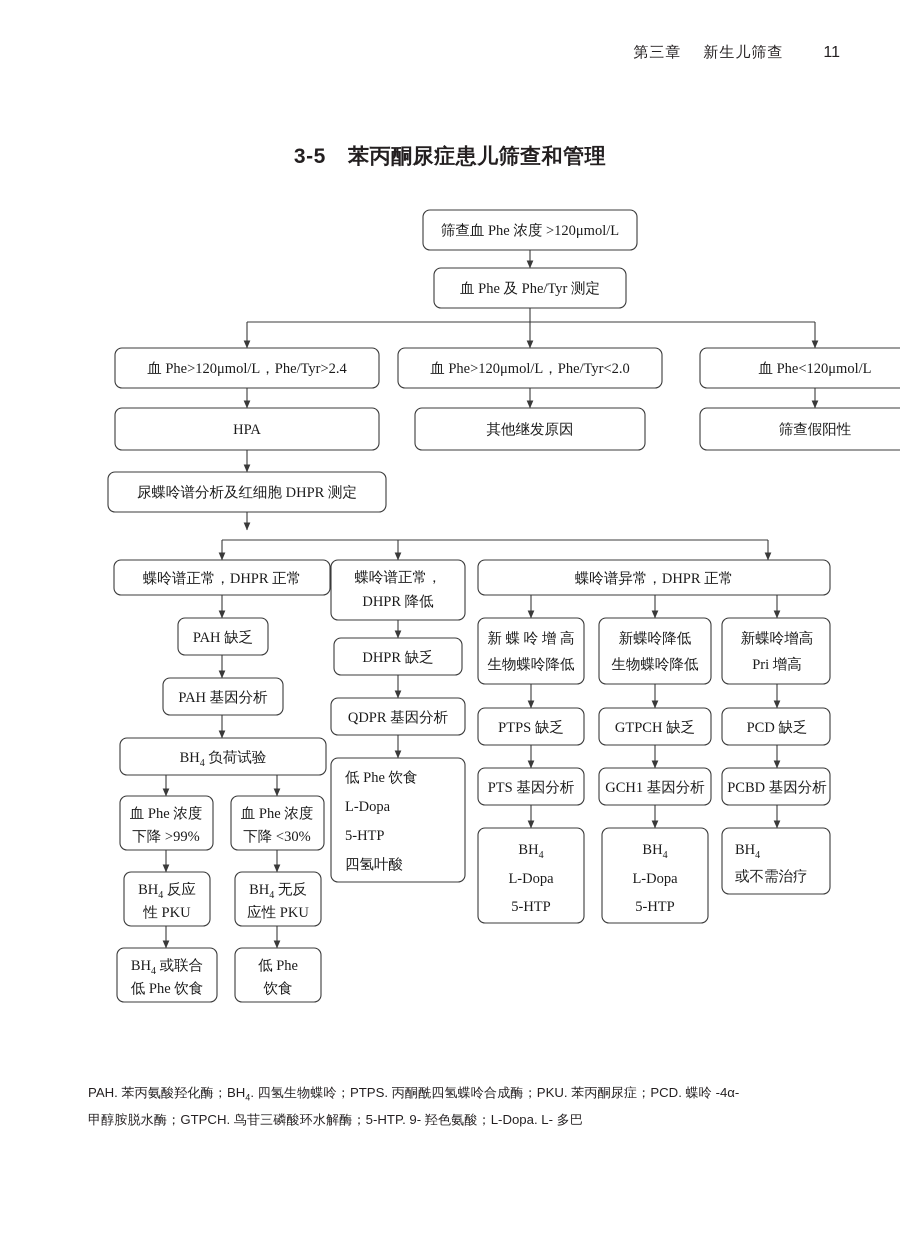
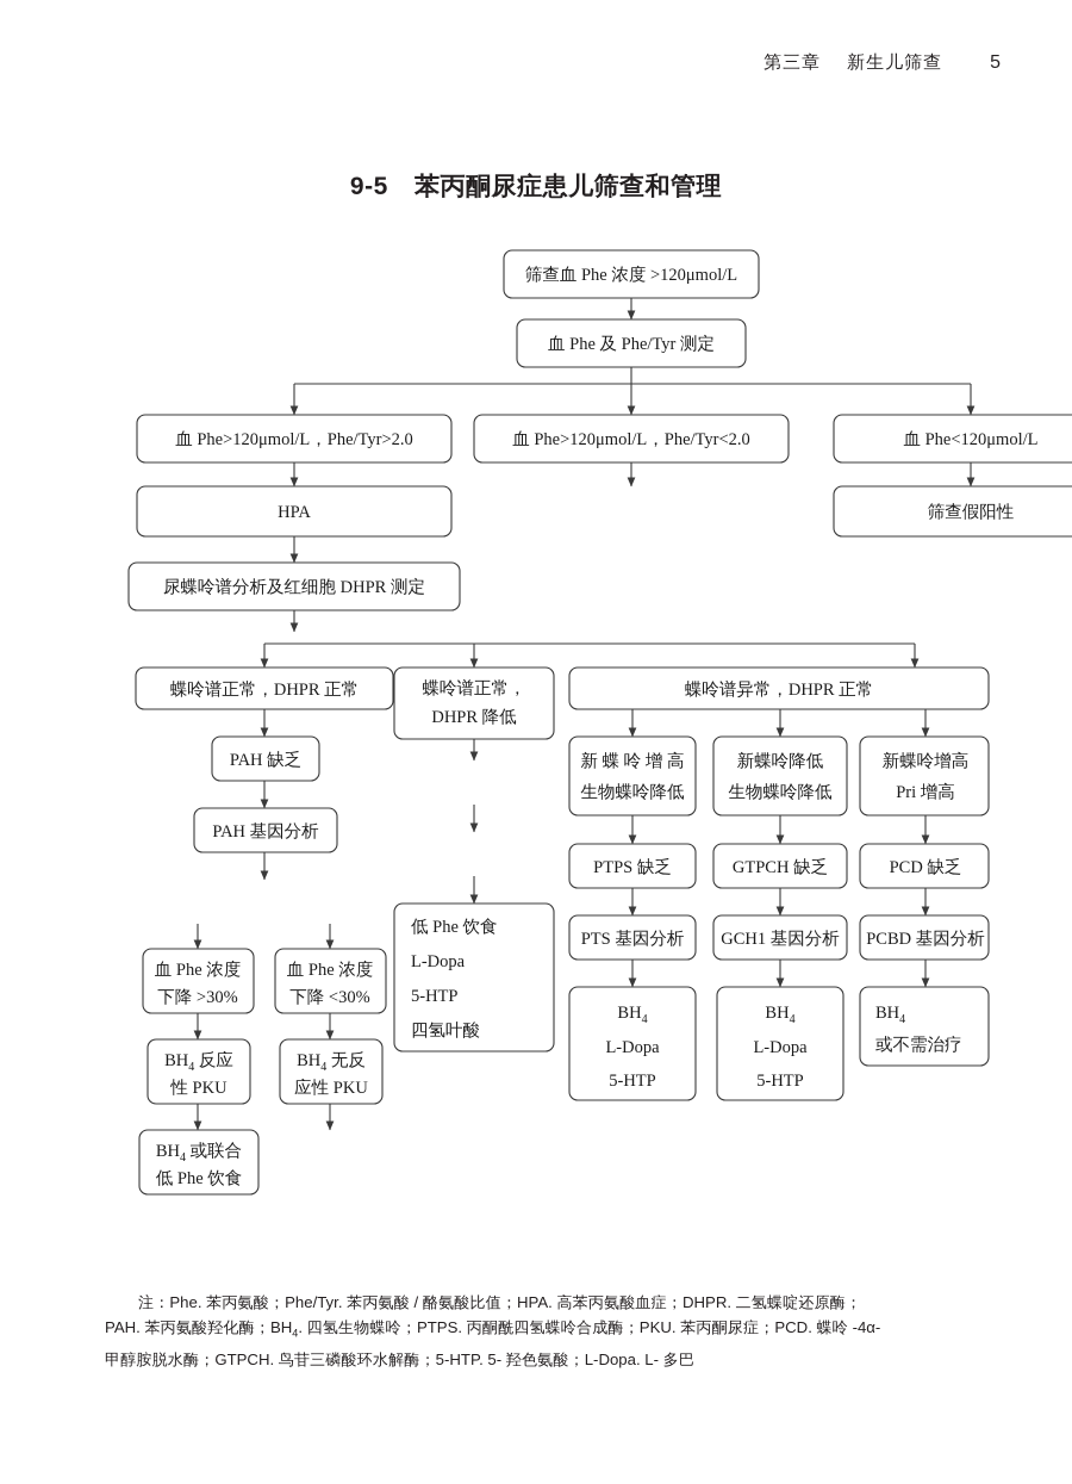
  第三章
  新生儿筛查
- 11
+ 5
- 3-5 苯丙酮尿症患儿筛查和管理
+ 9-5 苯丙酮尿症患儿筛查和管理
  筛查血 Phe 浓度 >120μmol/L
  血 Phe 及 Phe/Tyr 测定
- 血 Phe>120μmol/L，Phe/Tyr>2.4
+ 血 Phe>120μmol/L，Phe/Tyr>2.0
  血 Phe>120μmol/L，Phe/Tyr<2.0
  血 Phe<120μmol/L
  HPA
- 其他继发原因
  筛查假阳性
  尿蝶呤谱分析及红细胞 DHPR 测定
  蝶呤谱正常，DHPR 正常
  蝶呤谱正常，
  DHPR 降低
  蝶呤谱异常，DHPR 正常
  PAH 缺乏
  PAH 基因分析
- BH4 负荷试验
  血 Phe 浓度
- 下降 >99%
+ 下降 >30%
  血 Phe 浓度
  下降 <30%
  BH4 反应
  性 PKU
  BH4 无反
  应性 PKU
  BH4 或联合
  低 Phe 饮食
- 低 Phe
- 饮食
- DHPR 缺乏
- QDPR 基因分析
  低 Phe 饮食
  L-Dopa
  5-HTP
  四氢叶酸
  新 蝶 呤 增 高
  生物蝶呤降低
  新蝶呤降低
  生物蝶呤降低
  新蝶呤增高
  Pri 增高
  PTPS 缺乏
  GTPCH 缺乏
  PCD 缺乏
  PTS 基因分析
  GCH1 基因分析
  PCBD 基因分析
  BH4
  L-Dopa
  5-HTP
  BH4
  L-Dopa
  5-HTP
  BH4
  或不需治疗
+ 注：Phe. 苯丙氨酸；Phe/Tyr. 苯丙氨酸 / 酪氨酸比值；HPA. 高苯丙氨酸血症；DHPR. 二氢蝶啶还原酶；
  PAH. 苯丙氨酸羟化酶；BH4. 四氢生物蝶呤；PTPS. 丙酮酰四氢蝶呤合成酶；PKU. 苯丙酮尿症；PCD. 蝶呤 -4α-
- 甲醇胺脱水酶；GTPCH. 鸟苷三磷酸环水解酶；5-HTP. 9- 羟色氨酸；L-Dopa. L- 多巴
+ 甲醇胺脱水酶；GTPCH. 鸟苷三磷酸环水解酶；5-HTP. 5- 羟色氨酸；L-Dopa. L- 多巴
